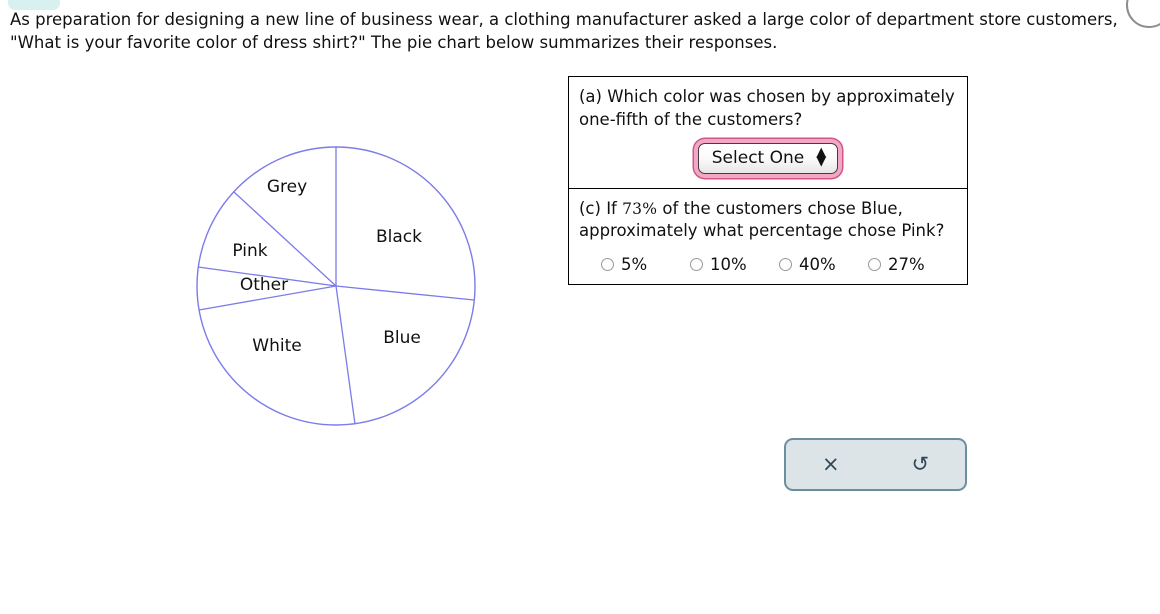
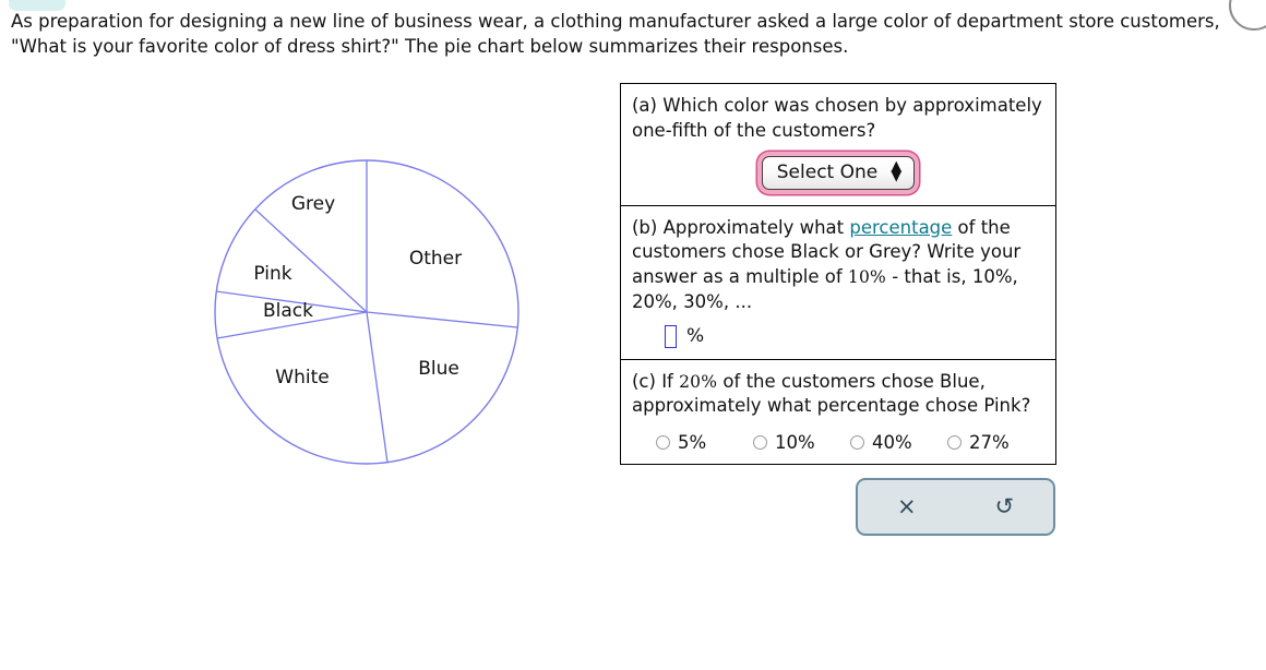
  As preparation for designing a new line of business wear, a clothing manufacturer asked a large color of department store customers, "What is your favorite color of dress shirt?" The pie chart below summarizes their responses.
  Grey
- Black
+ Other
  Pink
- Other
+ Black
  White
  Blue
  (a) Which color was chosen by approximately one-fifth of the customers?
  Select One
  ▲
  ▼
+ (b) Approximately what percentage of the customers chose Black or Grey? Write your answer as a multiple of 10% - that is, 10%, 20%, 30%, ...
+ %
- (c) If 73% of the customers chose Blue, approximately what percentage chose Pink?
+ (c) If 20% of the customers chose Blue, approximately what percentage chose Pink?
  5%
  10%
  40%
  27%
  ×
  ↺
